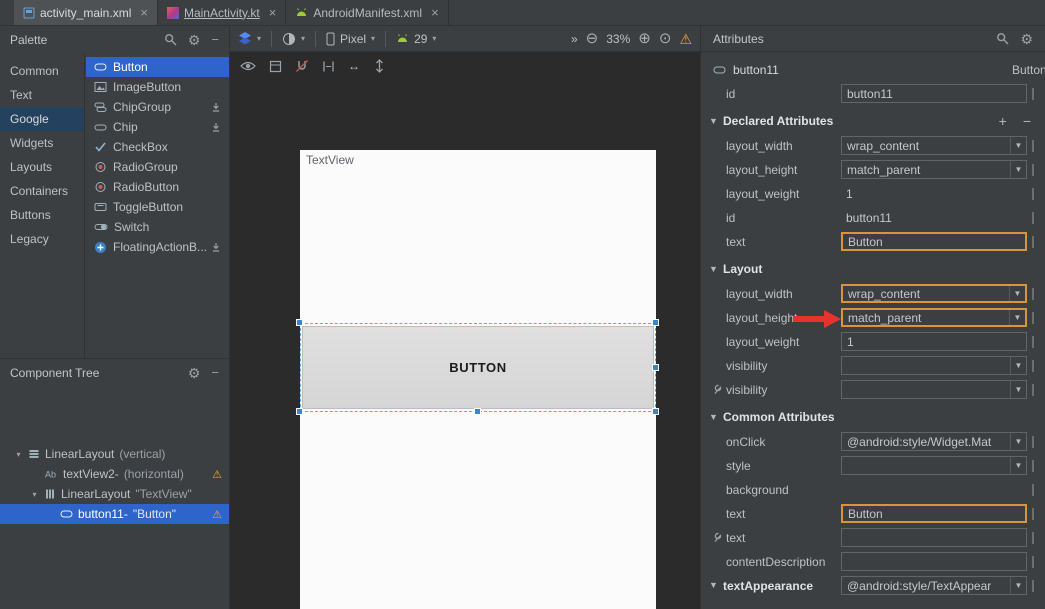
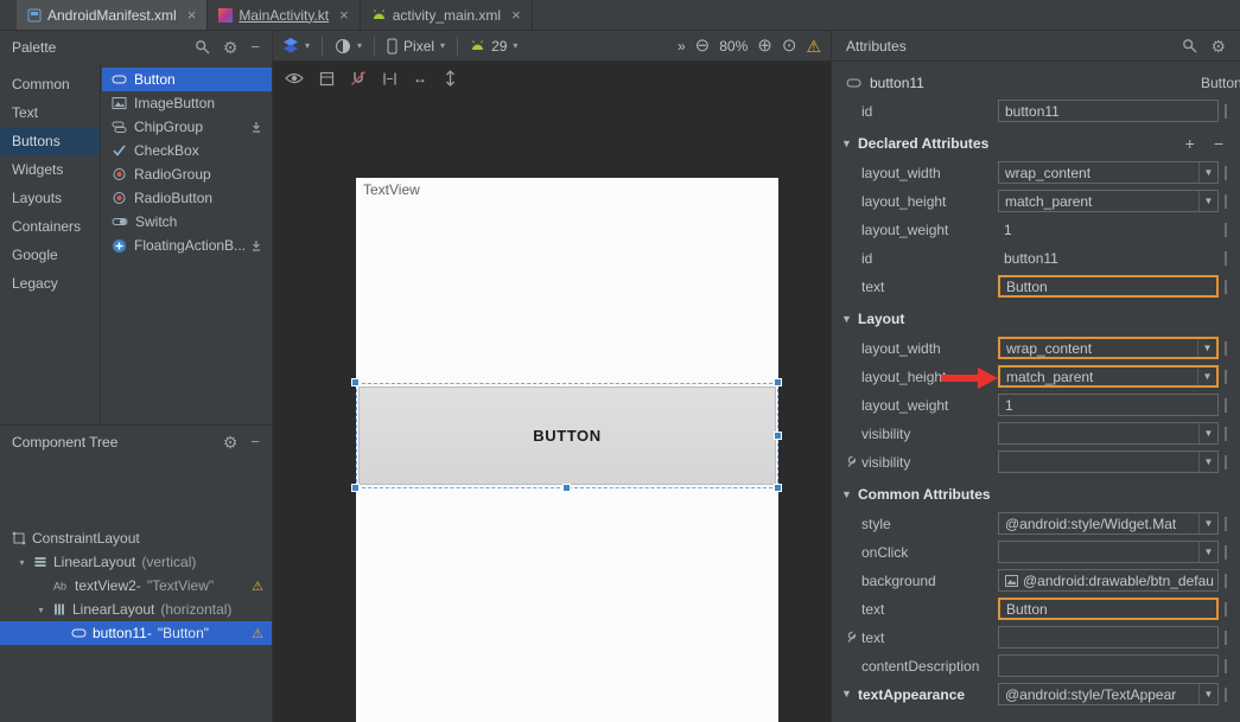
- activity_main.xml
+ AndroidManifest.xml
  ×
  MainActivity.kt
  ×
- AndroidManifest.xml
+ activity_main.xml
  ×
  Palette
  ⚙
  −
  Common
  Text
- Google
+ Buttons
  Widgets
  Layouts
  Containers
- Buttons
+ Google
  Legacy
  Button
  ImageButton
  ChipGroup
- Chip
  CheckBox
  RadioGroup
  RadioButton
- ToggleButton
  Switch
  FloatingActionB...
  Component Tree
  ⚙
  −
+ ConstraintLayout
  ▾
  LinearLayout
  (vertical)
  Ab
  textView2-
- (horizontal)
+ "TextView"
  ⚠
  ▾
  LinearLayout
- "TextView"
+ (horizontal)
  button11-
  "Button"
  ⚠
  ▾
  ▾
  Pixel
  ▾
  29
  ▾
  »
  ⊖
- 33%
+ 80%
  ⊕
  ⊙
  ⚠
  ↔
  TextView
  BUTTON
  Attributes
  ⚙
  button11
  Button
  id
  button11
  ▼
  Declared Attributes
  +
  −
  layout_width
  wrap_content
  ▼
  layout_height
  match_parent
  ▼
  layout_weight
  1
  id
  button11
  text
  Button
  ▼
  Layout
  layout_width
  wrap_content
  ▼
  layout_heigh
  match_parent
  ▼
  layout_weight
  1
  visibility
  ▼
  visibility
  ▼
  ▼
  Common Attributes
- onClick
+ style
  @android:style/Widget.Mat
  ▼
- style
+ onClick
  ▼
  background
+ @android:drawable/btn_defau
  text
  Button
  text
  contentDescription
  ▼
  textAppearance
  @android:style/TextAppear
  ▼
